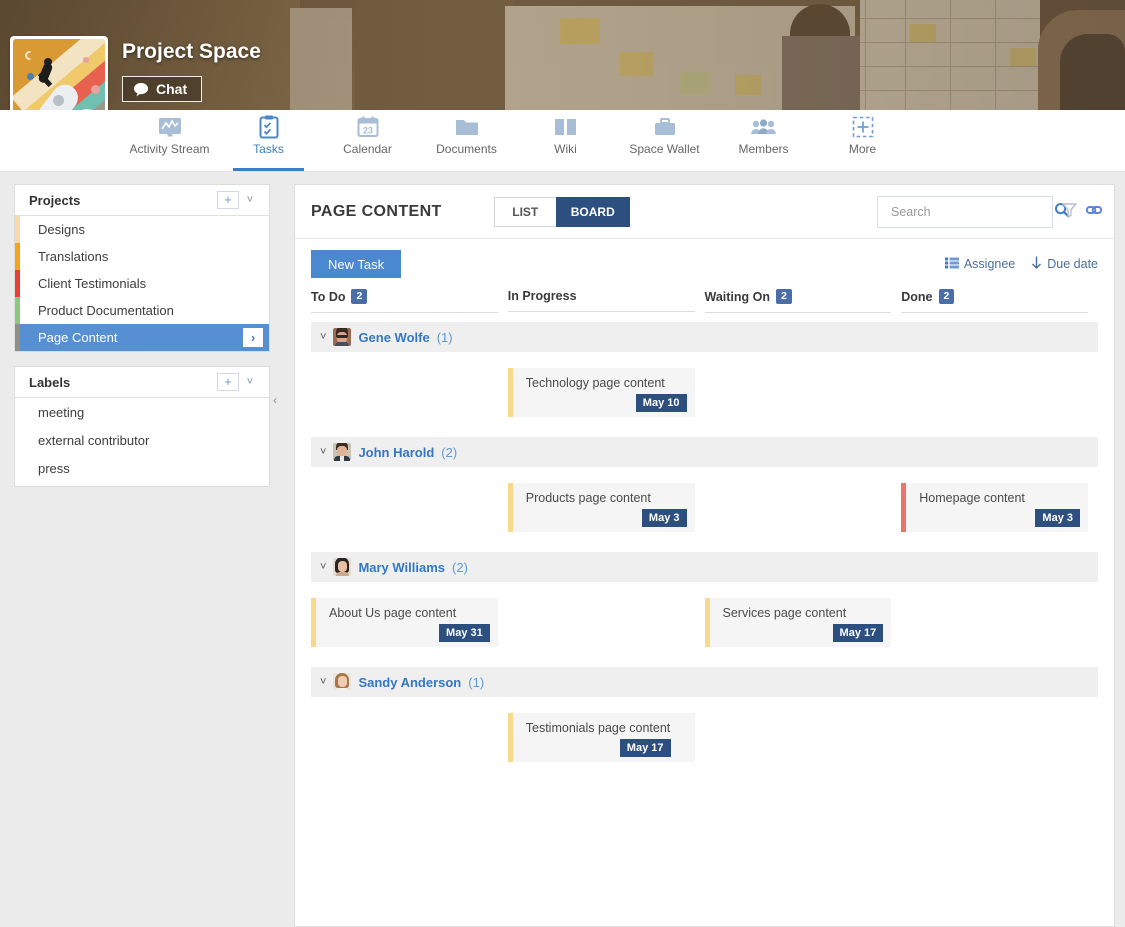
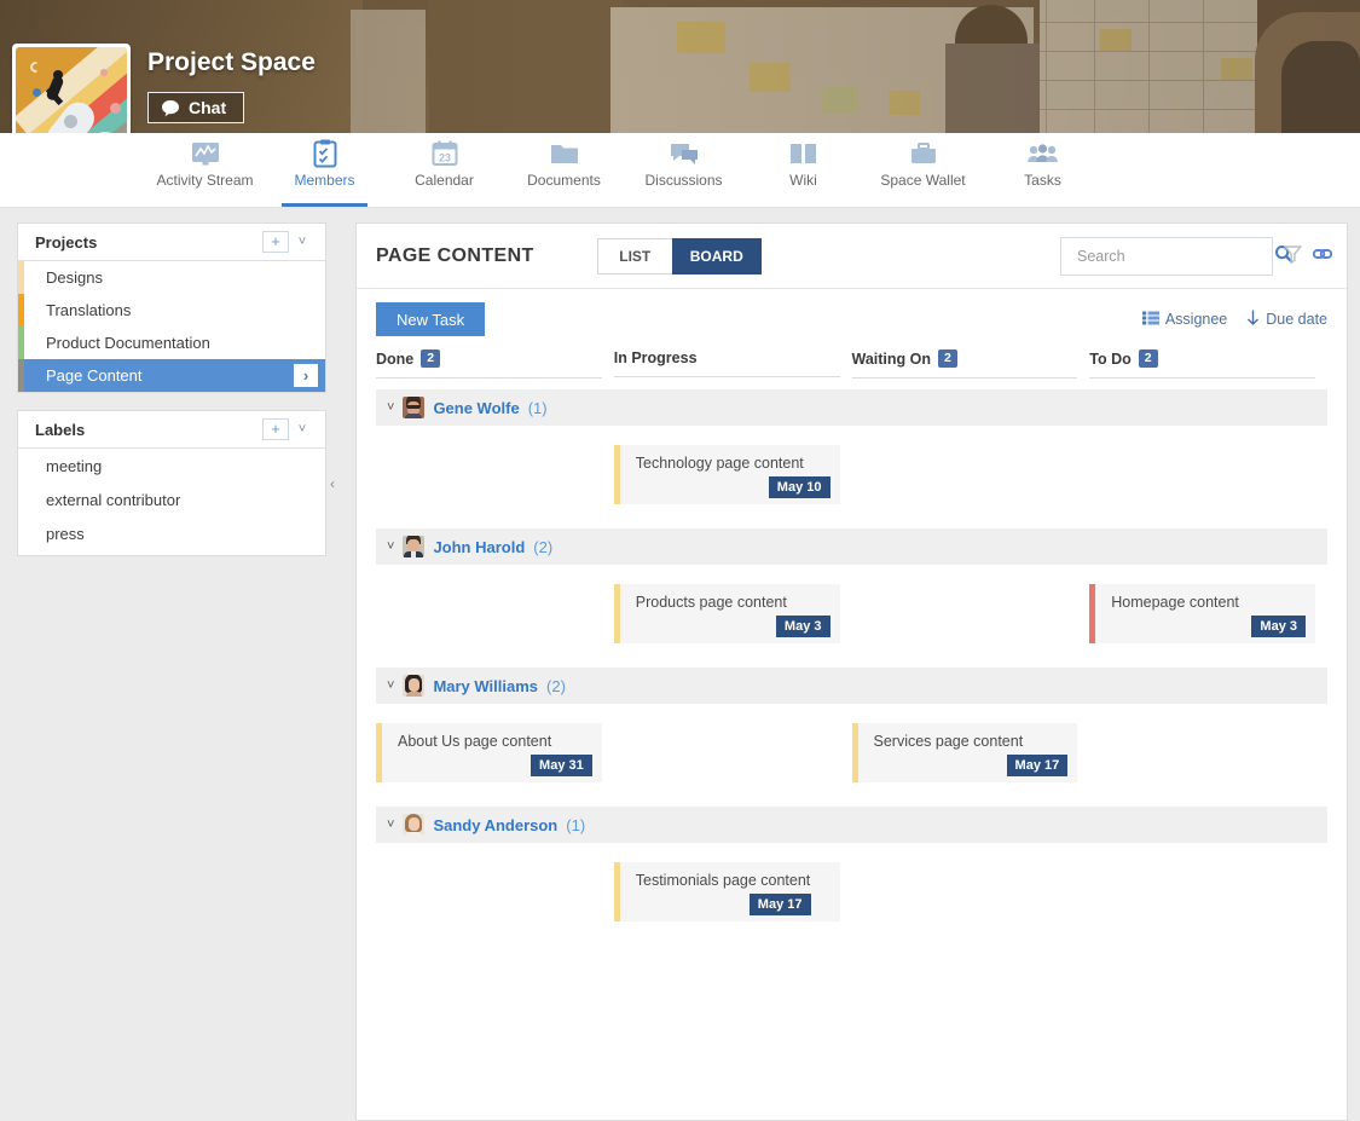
  Project Space
  Chat
  Activity Stream
- Tasks
+ Members
  23
  Calendar
  Documents
+ Discussions
  Wiki
  Space Wallet
- Members
+ Tasks
- More
  Projects
  +
  ˅
  Designs
  Translations
- Client Testimonials
  Product Documentation
  Page Content
  ›
  Labels
  +
  ˅
  meeting
  external contributor
  press
  ‹
  PAGE CONTENT
  LIST
  BOARD
  Search
  New Task
  Assignee
  Due date
- To Do
+ Done
  2
  In Progress
  Waiting On
  2
- Done
+ To Do
  2
  ˅
  Gene Wolfe
  (1)
  Technology page content
  May 10
  ˅
  John Harold
  (2)
  Products page content
  May 3
  Homepage content
  May 3
  ˅
  Mary Williams
  (2)
  About Us page content
  May 31
  Services page content
  May 17
  ˅
  Sandy Anderson
  (1)
  Testimonials page content
  May 17
